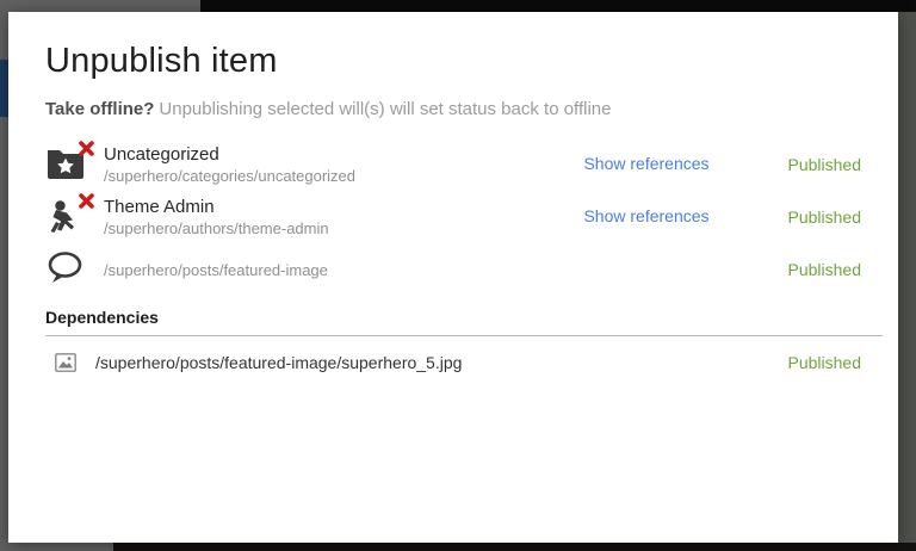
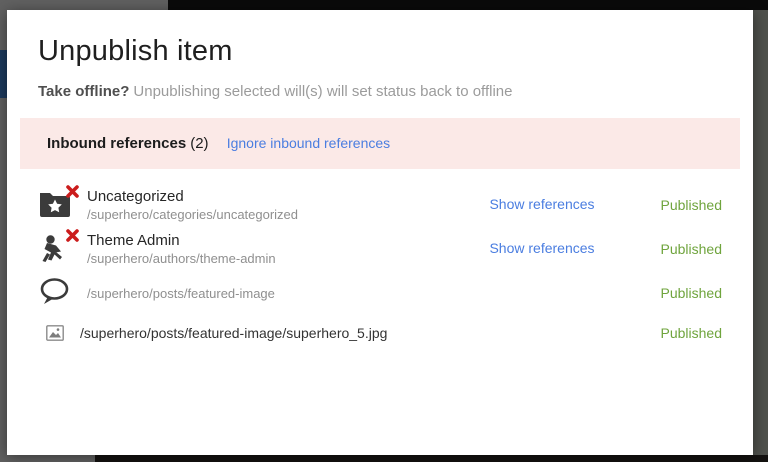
  Unpublish item
  Take offline? Unpublishing selected will(s) will set status back to offline
+ Inbound references (2) Ignore inbound references
  Uncategorized
  /superhero/categories/uncategorized
  Show references
  Published
  Theme Admin
  /superhero/authors/theme-admin
  Show references
  Published
  /superhero/posts/featured-image
  Published
- Dependencies
  /superhero/posts/featured-image/superhero_5.jpg
  Published
